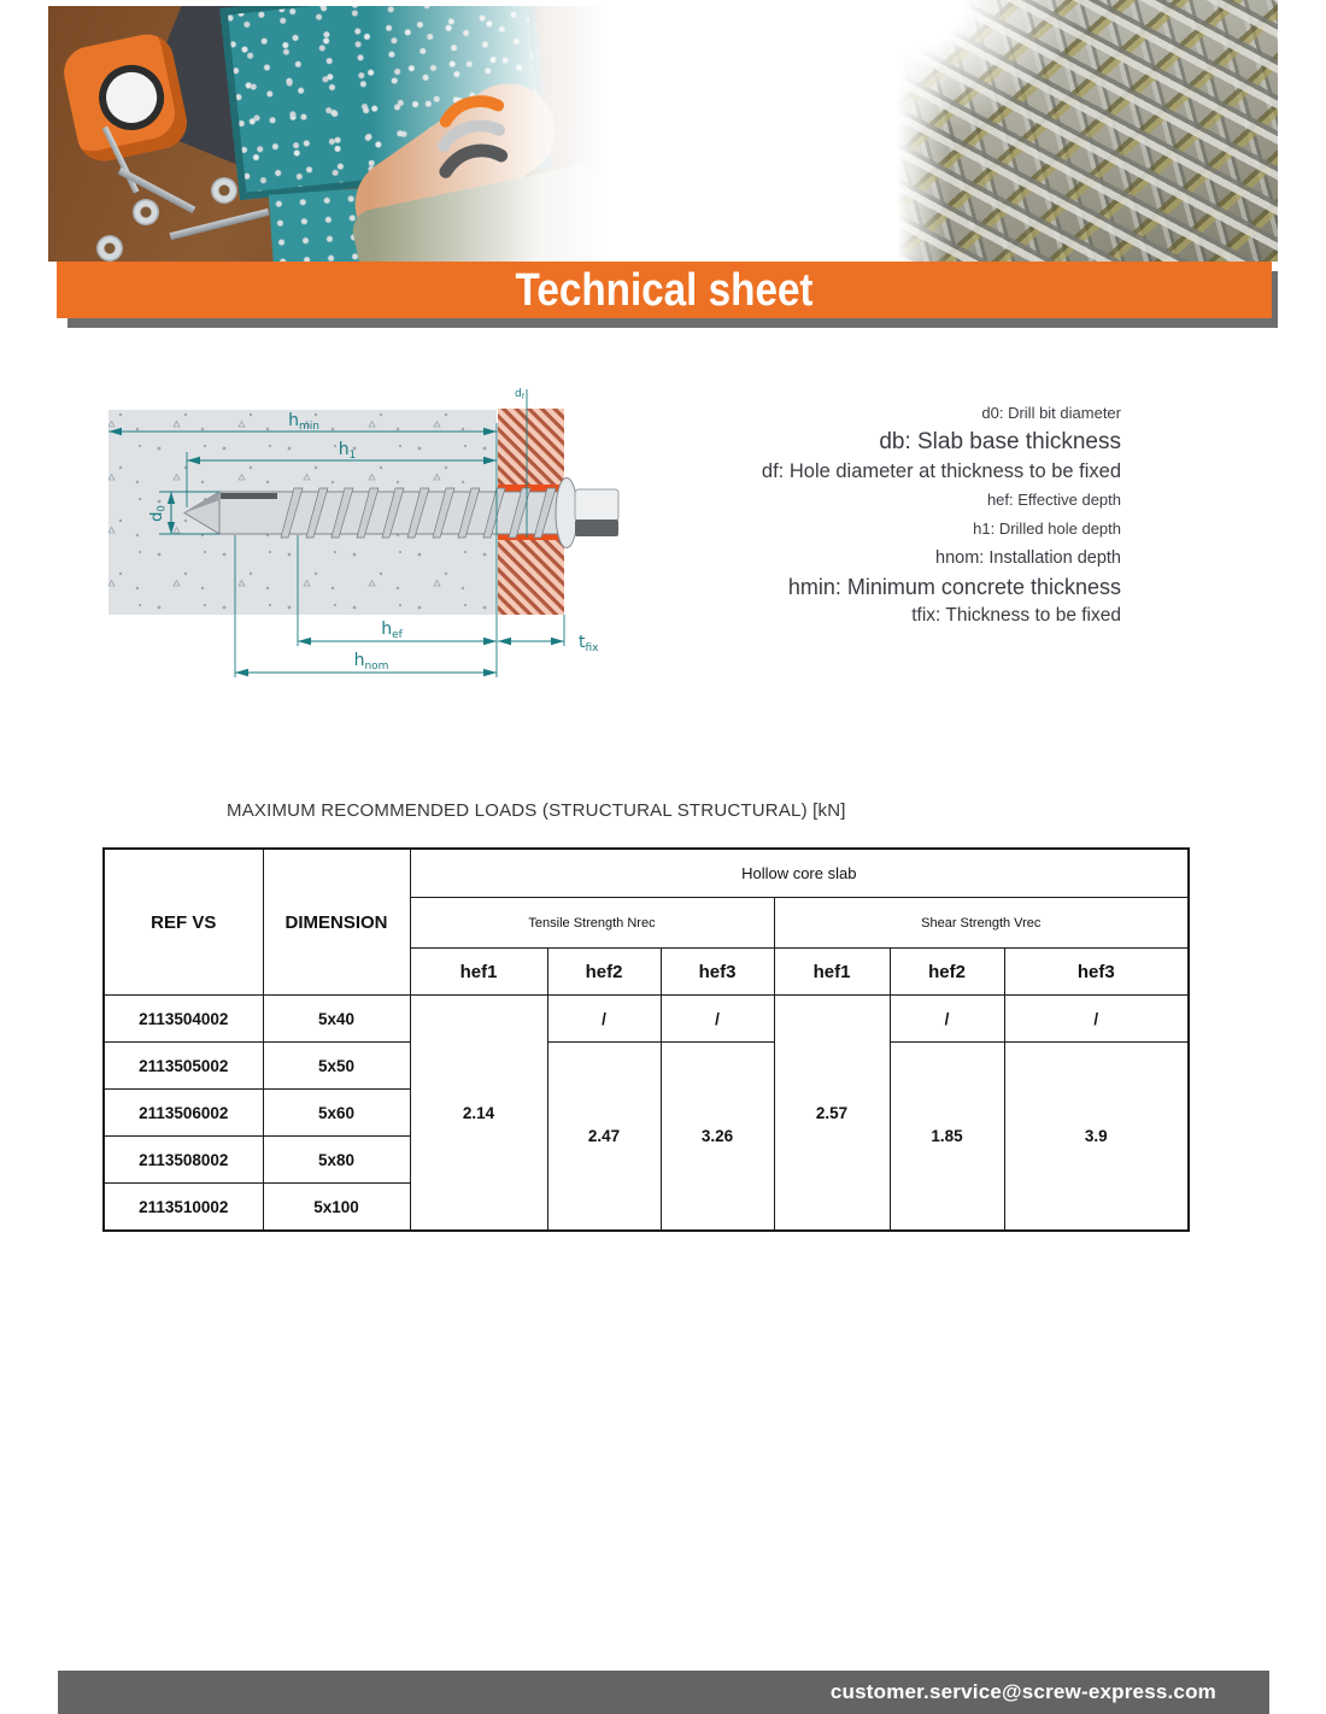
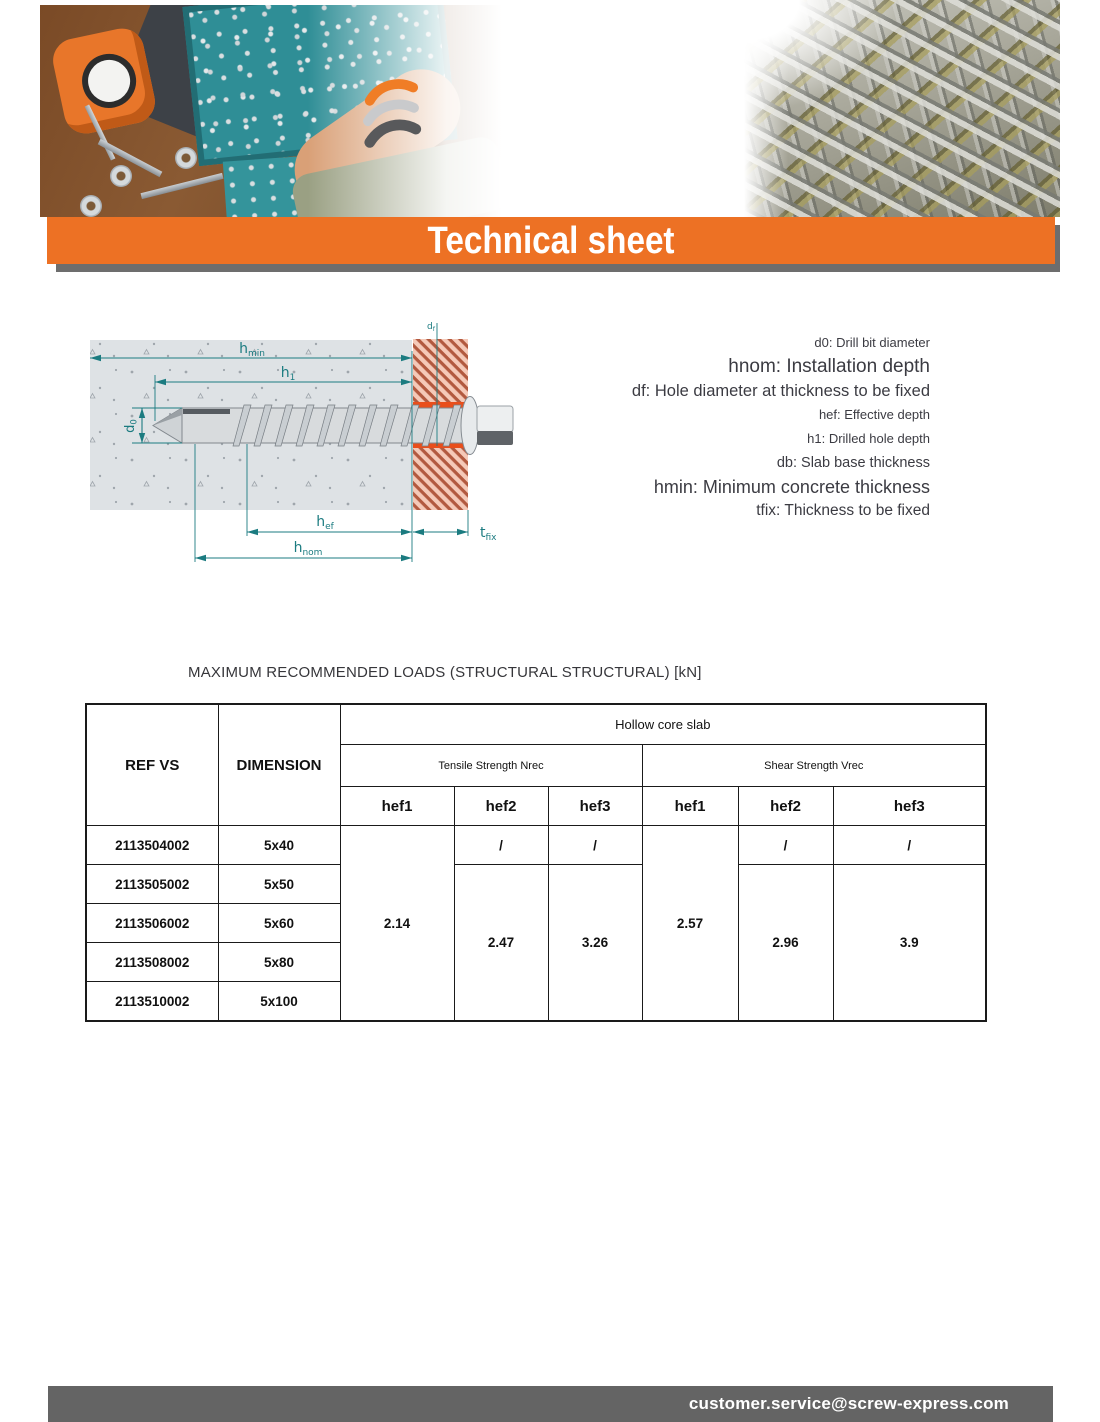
  Technical sheet
  df
  hmin
  h1
  hef
  tfix
  hnom
  d0: Drill bit diameter
- db: Slab base thickness
+ hnom: Installation depth
  df: Hole diameter at thickness to be fixed
  hef: Effective depth
  h1: Drilled hole depth
- hnom: Installation depth
+ db: Slab base thickness
  hmin: Minimum concrete thickness
  tfix: Thickness to be fixed
  MAXIMUM RECOMMENDED LOADS (STRUCTURAL STRUCTURAL) [kN]
  REF VS	DIMENSION	Hollow core slab
  Tensile Strength Nrec	Shear Strength Vrec
  hef1	hef2	hef3	hef1	hef2	hef3
  2113504002	5x40	2.14	/	/	2.57	/	/
- 2113505002	5x50	2.47	3.26	1.85	3.9
+ 2113505002	5x50	2.47	3.26	2.96	3.9
  2113506002	5x60
  2113508002	5x80
  2113510002	5x100
  customer.service@screw-express.com
